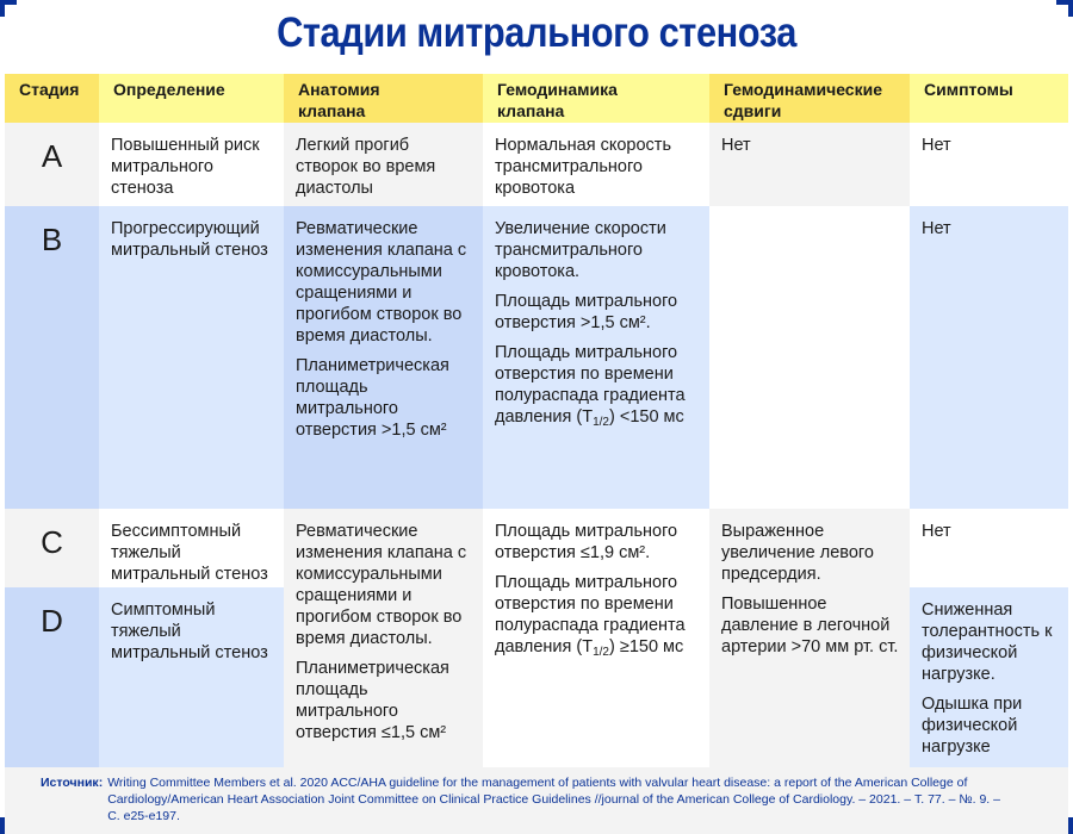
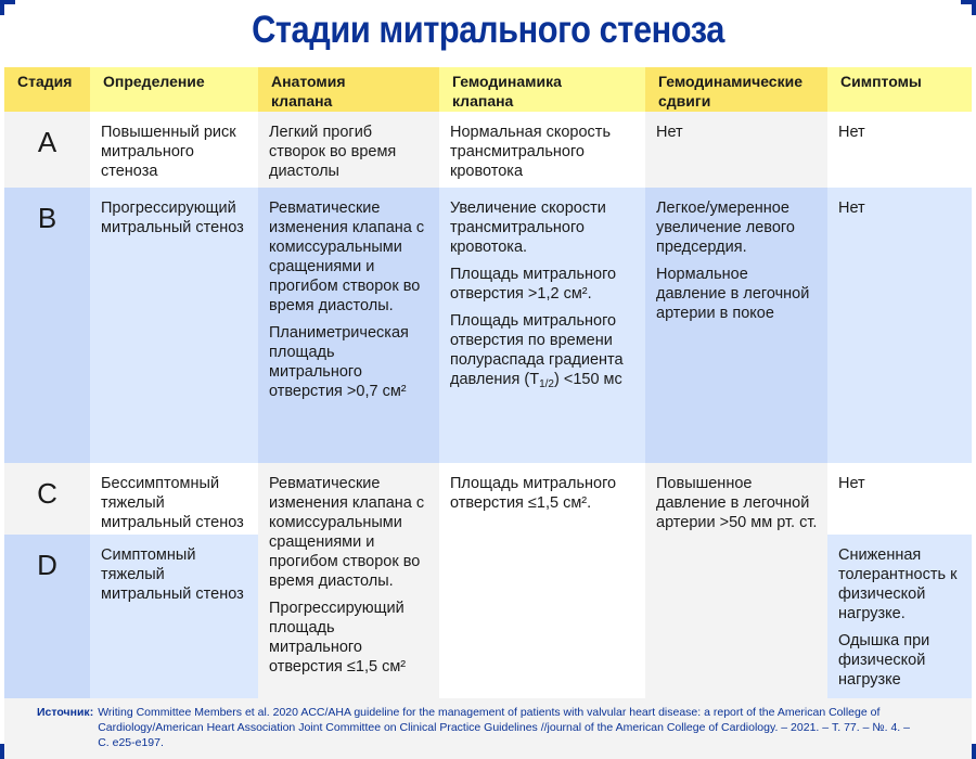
  Стадии митрального стеноза
  Стадия
  Определение
  Анатомия клапана
  Гемодинамика клапана
  Гемодинамические сдвиги
  Симптомы
  A
  Повышенный риск митрального стеноза
  Легкий прогиб створок во время диастолы
  Нормальная скорость трансмитрального кровотока
  Нет
  Нет
  B
  Прогрессирующий митральный стеноз
  Ревматические изменения клапана с комиссуральными сращениями и прогибом створок во время диастолы.
- Планиметрическая площадь митрального отверстия >1,5 см²
+ Планиметрическая площадь митрального отверстия >0,7 см²
  Увеличение скорости трансмитрального кровотока.
- Площадь митрального отверстия >1,5 см².
+ Площадь митрального отверстия >1,2 см².
  Площадь митрального отверстия по времени полураспада градиента давления (T1/2) <150 мс
+ Легкое/умеренное увеличение левого предсердия.
+ Нормальное давление в легочной артерии в покое
  Нет
  C
  Бессимптомный тяжелый митральный стеноз
  Ревматические изменения клапана с комиссуральными сращениями и прогибом створок во время диастолы.
- Планиметрическая площадь митрального отверстия ≤1,5 см²
+ Прогрессирующий площадь митрального отверстия ≤1,5 см²
- Площадь митрального отверстия ≤1,9 см².
+ Площадь митрального отверстия ≤1,5 см².
- Площадь митрального отверстия по времени полураспада градиента давления (T1/2) ≥150 мс
- Выраженное увеличение левого предсердия.
- Повышенное давление в легочной артерии >70 мм рт. ст.
+ Повышенное давление в легочной артерии >50 мм рт. ст.
  Нет
  D
  Симптомный тяжелый митральный стеноз
  Сниженная толерантность к физической нагрузке.
  Одышка при физической нагрузке
  Источник:
- Writing Committee Members et al. 2020 ACC/AHA guideline for the management of patients with valvular heart disease: a report of the American College of Cardiology/American Heart Association Joint Committee on Clinical Practice Guidelines //journal of the American College of Cardiology. – 2021. – Т. 77. – №. 9. – С. e25-e197.
+ Writing Committee Members et al. 2020 ACC/AHA guideline for the management of patients with valvular heart disease: a report of the American College of Cardiology/American Heart Association Joint Committee on Clinical Practice Guidelines //journal of the American College of Cardiology. – 2021. – Т. 77. – №. 4. – С. e25-e197.
